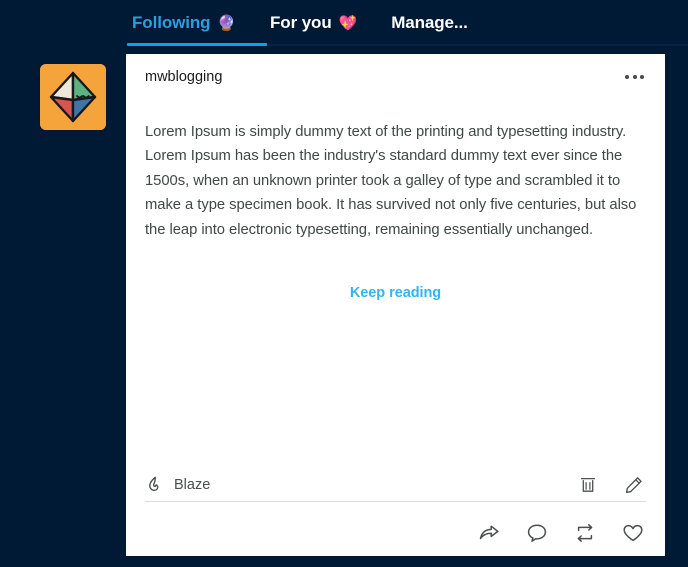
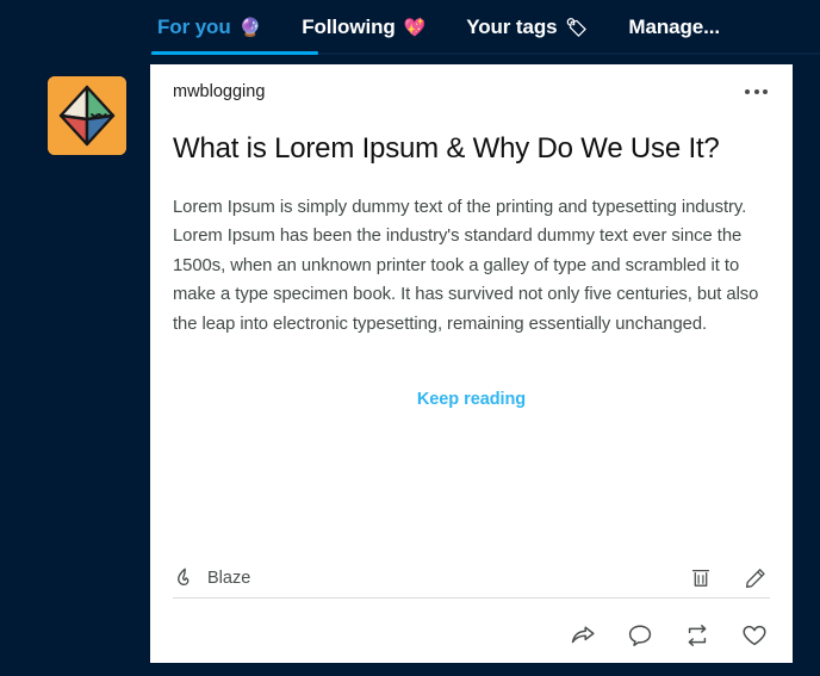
- Following
+ For you
  🔮
- For you
+ Following
  💖
+ Your tags
+ 🏷
  Manage...
  mwblogging
+ What is Lorem Ipsum & Why Do We Use It?
  Lorem Ipsum is simply dummy text of the printing and typesetting industry. Lorem Ipsum has been the industry's standard dummy text ever since the 1500s, when an unknown printer took a galley of type and scrambled it to make a type specimen book. It has survived not only five centuries, but also the leap into electronic typesetting, remaining essentially unchanged.
  Keep reading
  Blaze
